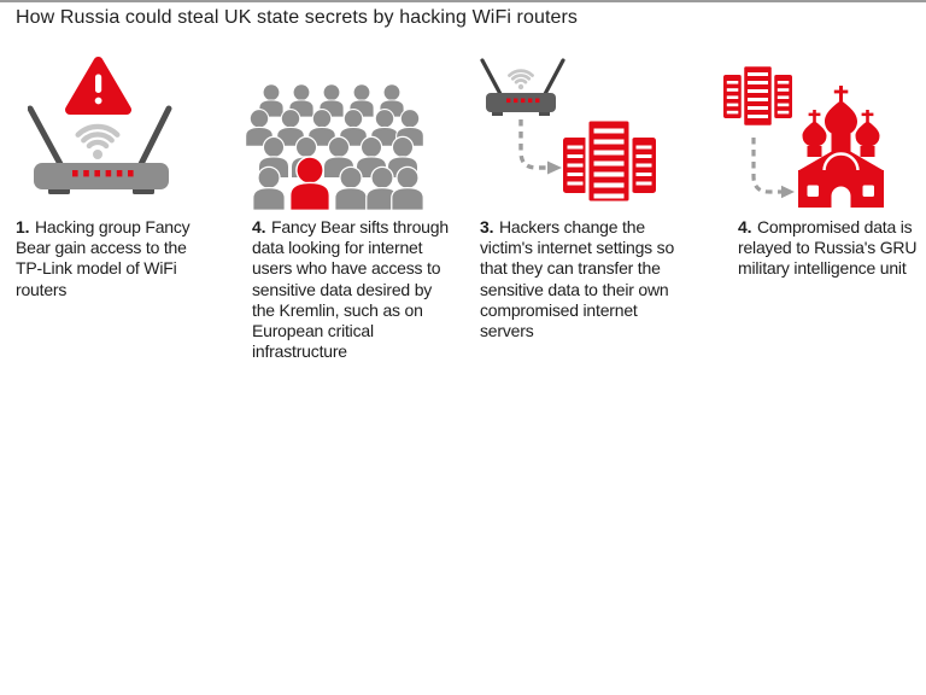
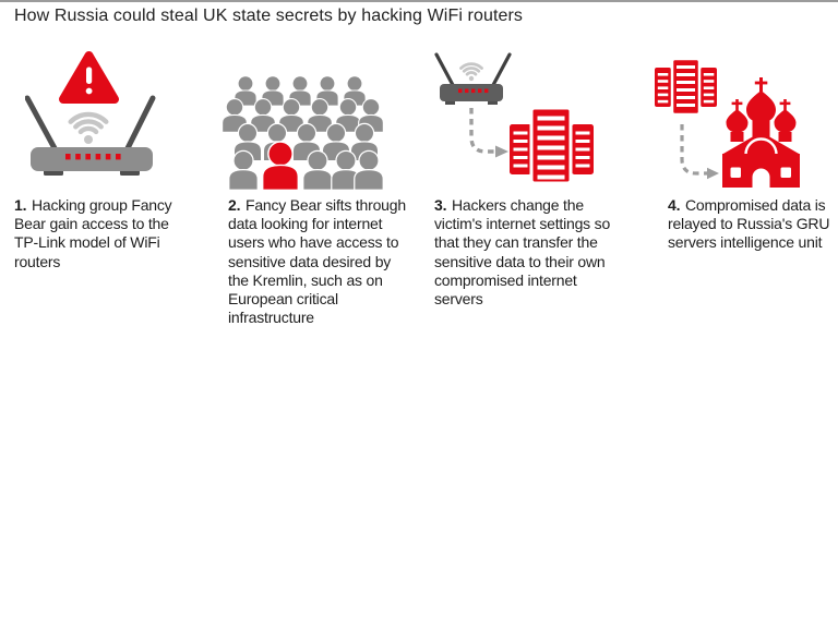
  How Russia could steal UK state secrets by hacking WiFi routers
  1. Hacking group Fancy Bear gain access to the TP-Link model of WiFi routers
- 4. Fancy Bear sifts through data looking for internet users who have access to sensitive data desired by the Kremlin, such as on European critical infrastructure
+ 2. Fancy Bear sifts through data looking for internet users who have access to sensitive data desired by the Kremlin, such as on European critical infrastructure
  3. Hackers change the victim's internet settings so that they can transfer the sensitive data to their own compromised internet servers
- 4. Compromised data is relayed to Russia's GRU military intelligence unit
+ 4. Compromised data is relayed to Russia's GRU servers intelligence unit
